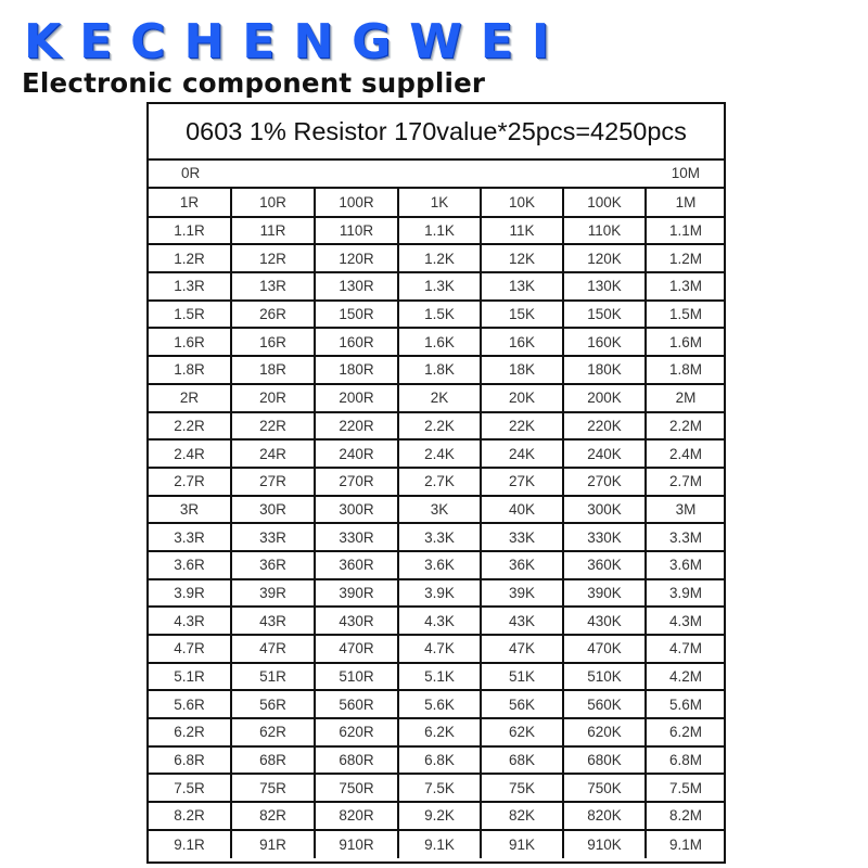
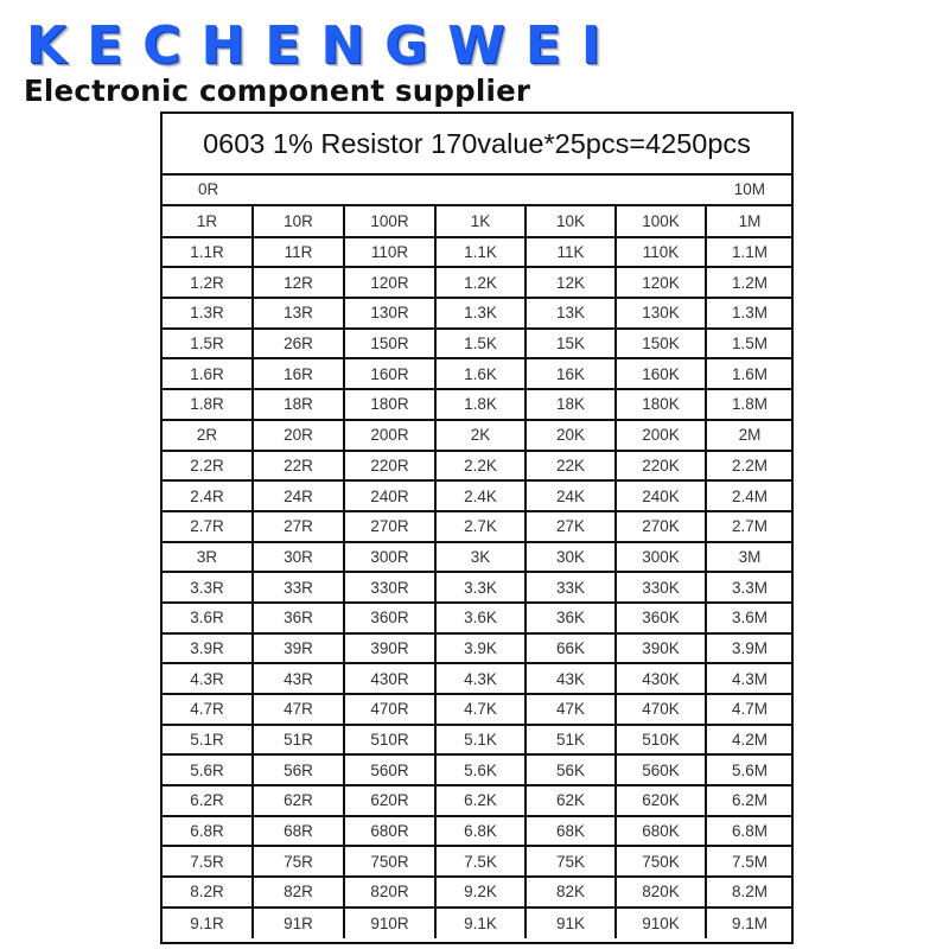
  KECHENGWEI
  Electronic component supplier
  0603 1% Resistor 170value*25pcs=4250pcs
  0R
  10M
  1R	10R	100R	1K	10K	100K	1M
  1.1R	11R	110R	1.1K	11K	110K	1.1M
  1.2R	12R	120R	1.2K	12K	120K	1.2M
  1.3R	13R	130R	1.3K	13K	130K	1.3M
  1.5R	26R	150R	1.5K	15K	150K	1.5M
  1.6R	16R	160R	1.6K	16K	160K	1.6M
  1.8R	18R	180R	1.8K	18K	180K	1.8M
  2R	20R	200R	2K	20K	200K	2M
  2.2R	22R	220R	2.2K	22K	220K	2.2M
  2.4R	24R	240R	2.4K	24K	240K	2.4M
  2.7R	27R	270R	2.7K	27K	270K	2.7M
- 3R	30R	300R	3K	40K	300K	3M
+ 3R	30R	300R	3K	30K	300K	3M
  3.3R	33R	330R	3.3K	33K	330K	3.3M
  3.6R	36R	360R	3.6K	36K	360K	3.6M
- 3.9R	39R	390R	3.9K	39K	390K	3.9M
+ 3.9R	39R	390R	3.9K	66K	390K	3.9M
  4.3R	43R	430R	4.3K	43K	430K	4.3M
  4.7R	47R	470R	4.7K	47K	470K	4.7M
  5.1R	51R	510R	5.1K	51K	510K	4.2M
  5.6R	56R	560R	5.6K	56K	560K	5.6M
  6.2R	62R	620R	6.2K	62K	620K	6.2M
  6.8R	68R	680R	6.8K	68K	680K	6.8M
  7.5R	75R	750R	7.5K	75K	750K	7.5M
  8.2R	82R	820R	9.2K	82K	820K	8.2M
  9.1R	91R	910R	9.1K	91K	910K	9.1M
